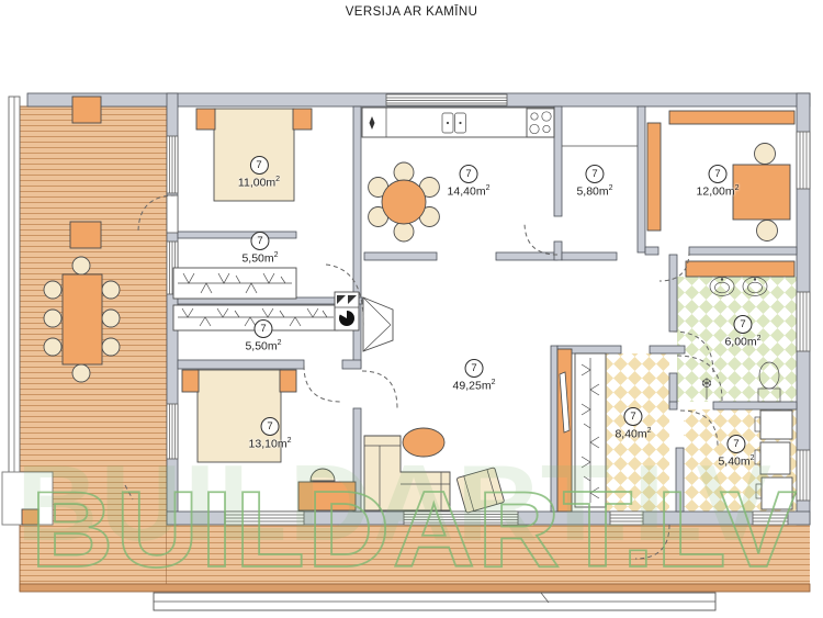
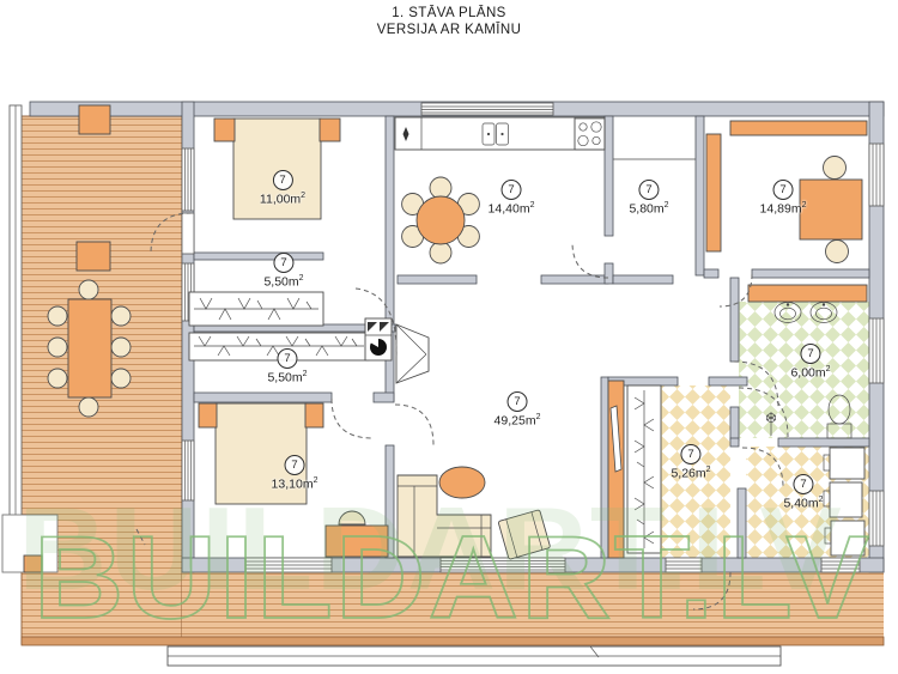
+ 1. STĀVA PLĀNS
  VERSIJA AR KAMĪNU
  BUILDART.LV
  BUILDART.LV
  7
  11,00m
  7
  5,50m
  7
  5,50m
  7
  14,40m
  7
  5,80m
  7
- 12,00m
+ 14,89m
  7
  6,00m
  7
  49,25m
  7
- 8,40m
+ 5,26m
  7
  13,10m
  7
  5,40m
